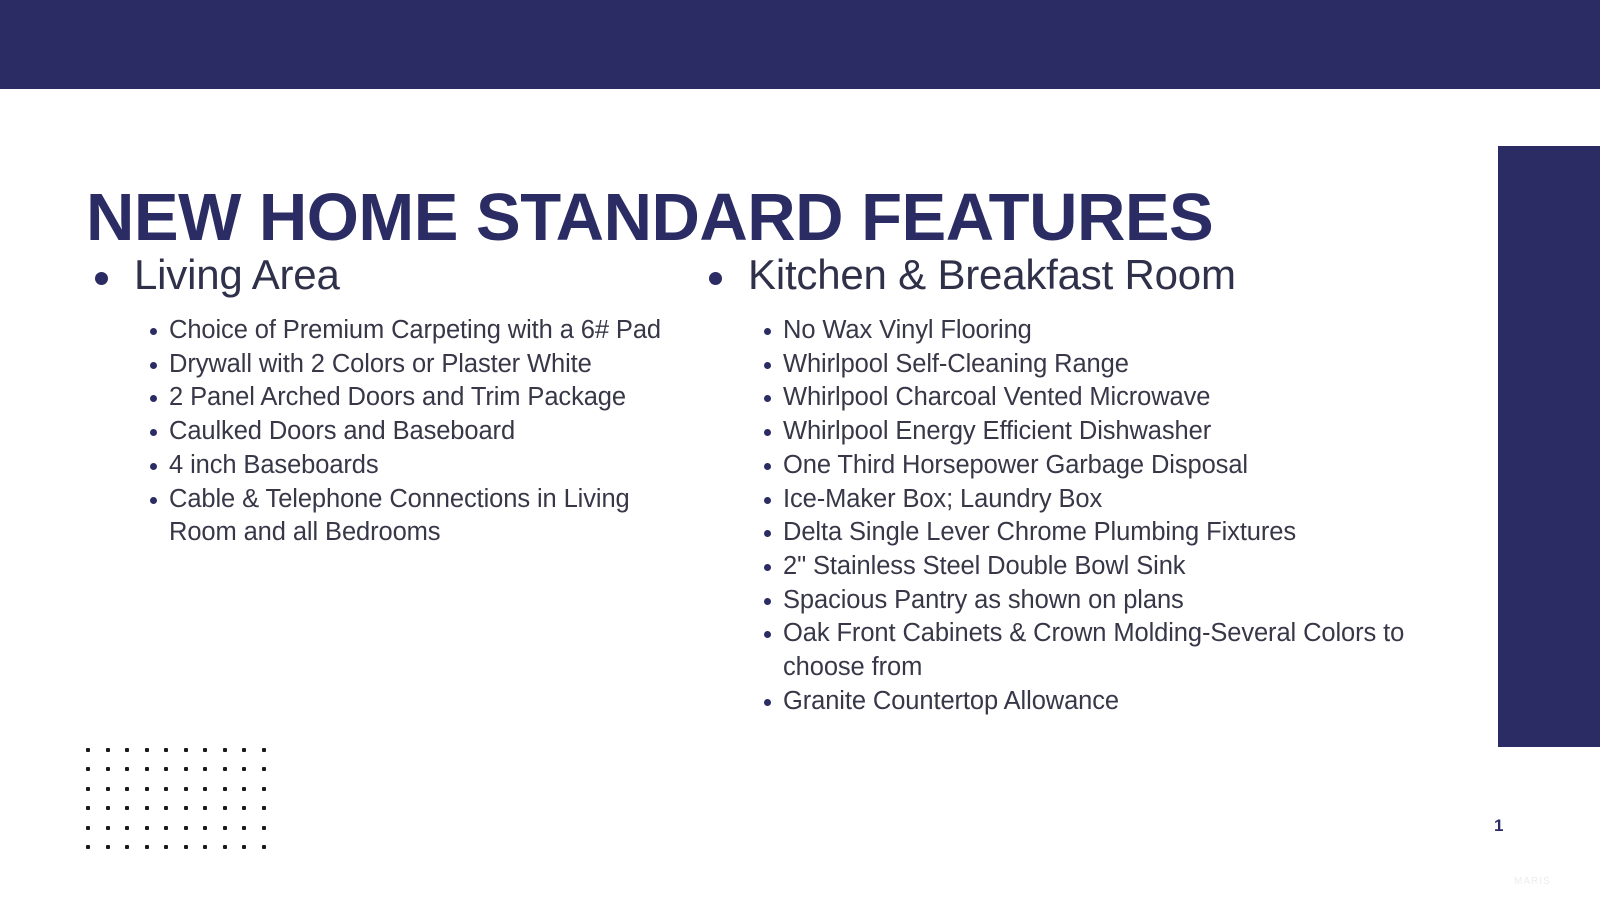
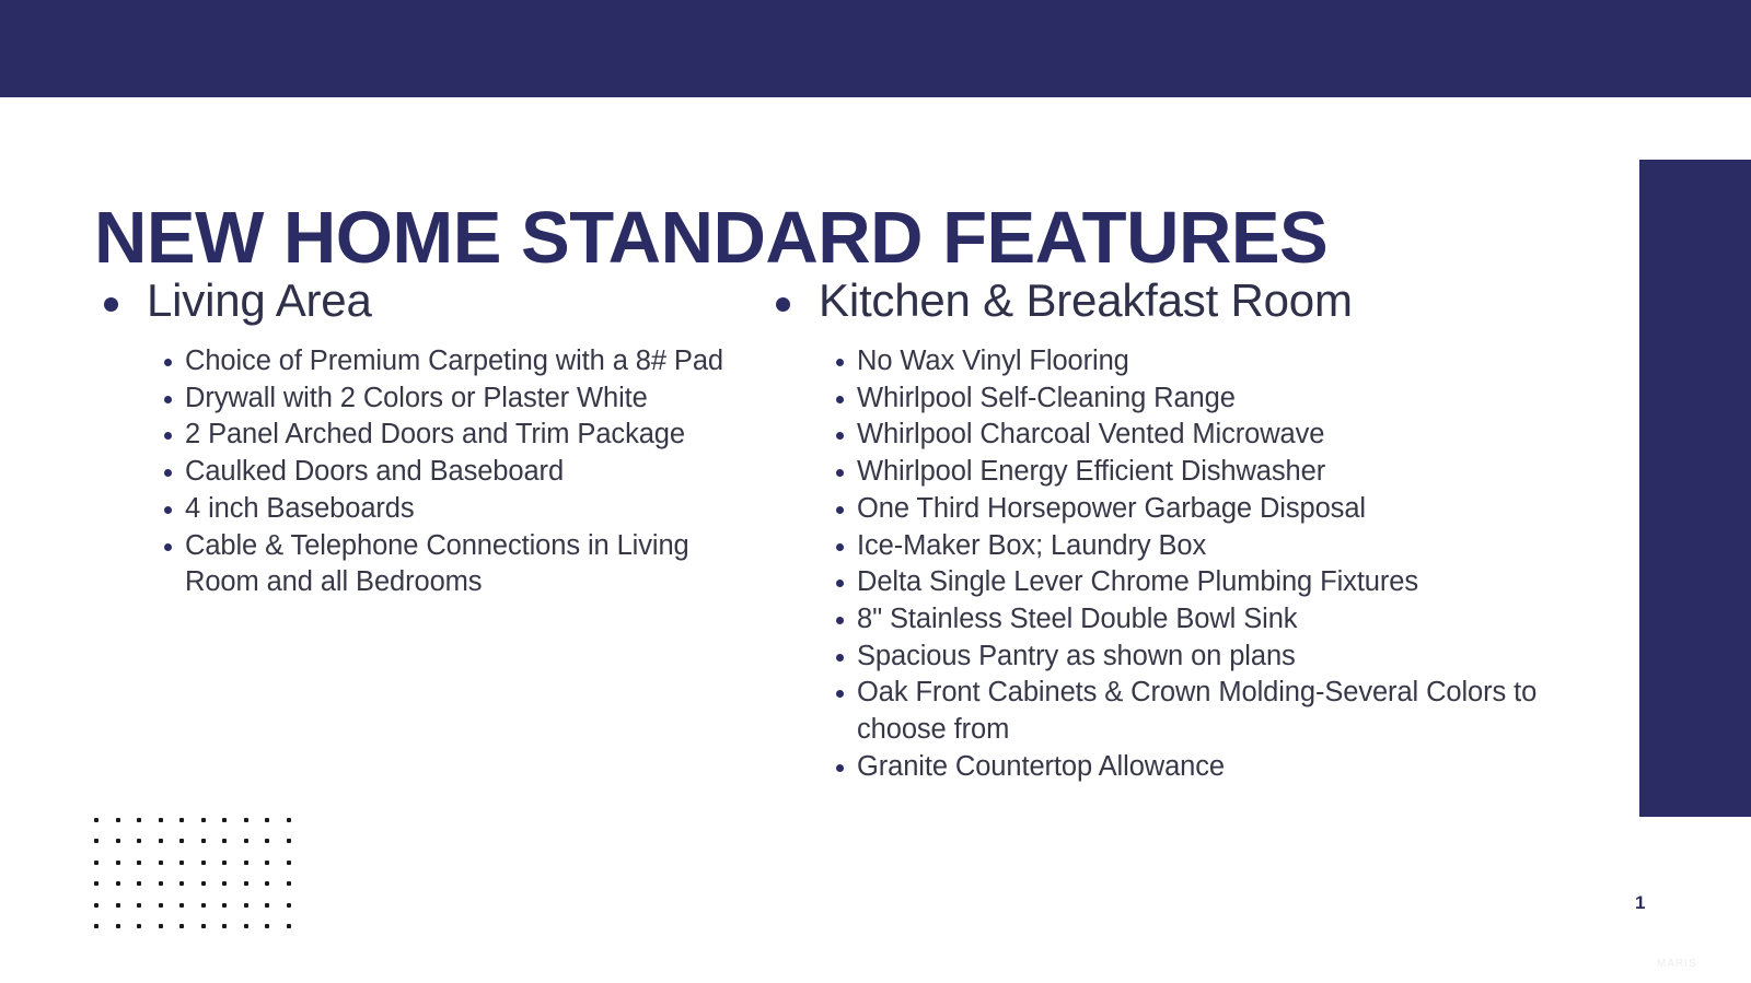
  NEW HOME STANDARD FEATURES
  Living Area
- Choice of Premium Carpeting with a 6# Pad
+ Choice of Premium Carpeting with a 8# Pad
  Drywall with 2 Colors or Plaster White
  2 Panel Arched Doors and Trim Package
  Caulked Doors and Baseboard
  4 inch Baseboards
  Cable & Telephone Connections in Living Room and all Bedrooms
  Kitchen & Breakfast Room
  No Wax Vinyl Flooring
  Whirlpool Self-Cleaning Range
  Whirlpool Charcoal Vented Microwave
  Whirlpool Energy Efficient Dishwasher
  One Third Horsepower Garbage Disposal
  Ice-Maker Box; Laundry Box
  Delta Single Lever Chrome Plumbing Fixtures
- 2" Stainless Steel Double Bowl Sink
+ 8" Stainless Steel Double Bowl Sink
  Spacious Pantry as shown on plans
  Oak Front Cabinets & Crown Molding-Several Colors to choose from
  Granite Countertop Allowance
  1
